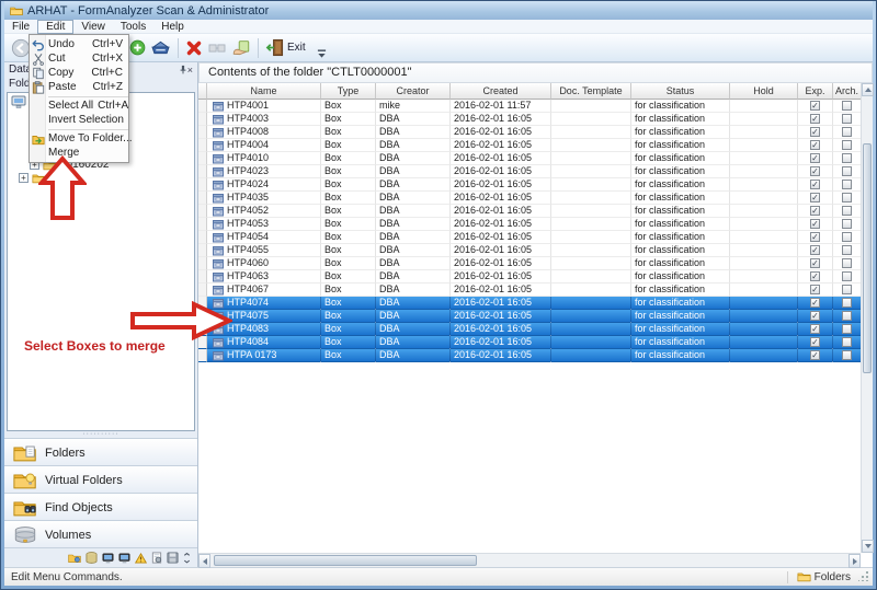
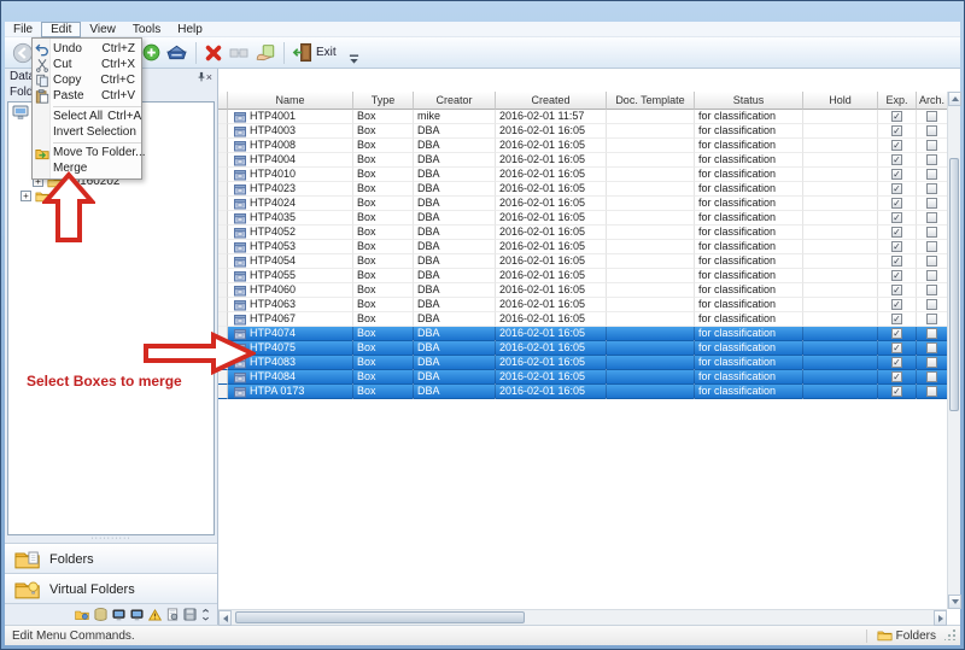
- ARHAT - FormAnalyzer Scan & Administrator
  File
  Edit
  View
  Tools
  Help
  Exit
  ×
  +
  160202
  +
  Folders
  Virtual Folders
- Find Objects
- Volumes
- Contents of the folder "CTLT0000001"
  Name
  Type
  Creator
  Created
  Doc. Template
  Status
  Hold
  Exp.
  Arch.
  HTP4001
  Box
  mike
  2016-02-01 11:57
  for classification
  ✓
  HTP4003
  Box
  DBA
  2016-02-01 16:05
  for classification
  ✓
  HTP4008
  Box
  DBA
  2016-02-01 16:05
  for classification
  ✓
  HTP4004
  Box
  DBA
  2016-02-01 16:05
  for classification
  ✓
  HTP4010
  Box
  DBA
  2016-02-01 16:05
  for classification
  ✓
  HTP4023
  Box
  DBA
  2016-02-01 16:05
  for classification
  ✓
  HTP4024
  Box
  DBA
  2016-02-01 16:05
  for classification
  ✓
  HTP4035
  Box
  DBA
  2016-02-01 16:05
  for classification
  ✓
  HTP4052
  Box
  DBA
  2016-02-01 16:05
  for classification
  ✓
  HTP4053
  Box
  DBA
  2016-02-01 16:05
  for classification
  ✓
  HTP4054
  Box
  DBA
  2016-02-01 16:05
  for classification
  ✓
  HTP4055
  Box
  DBA
  2016-02-01 16:05
  for classification
  ✓
  HTP4060
  Box
  DBA
  2016-02-01 16:05
  for classification
  ✓
  HTP4063
  Box
  DBA
  2016-02-01 16:05
  for classification
  ✓
  HTP4067
  Box
  DBA
  2016-02-01 16:05
  for classification
  ✓
  HTP4074
  Box
  DBA
  2016-02-01 16:05
  for classification
  ✓
  HTP4075
  Box
  DBA
  2016-02-01 16:05
  for classification
  ✓
  HTP4083
  Box
  DBA
  2016-02-01 16:05
  for classification
  ✓
  HTP4084
  Box
  DBA
  2016-02-01 16:05
  for classification
  ✓
  HTPA 0173
  Box
  DBA
  2016-02-01 16:05
  for classification
  ✓
  Edit Menu Commands.
  Folders
  Undo
- Ctrl+V
+ Ctrl+Z
  Cut
  Ctrl+X
  Copy
  Ctrl+C
  Paste
- Ctrl+Z
+ Ctrl+V
  Select All
  Ctrl+A
  Invert Selection
  Move To Folder...
  Merge
  Select Boxes to merge
